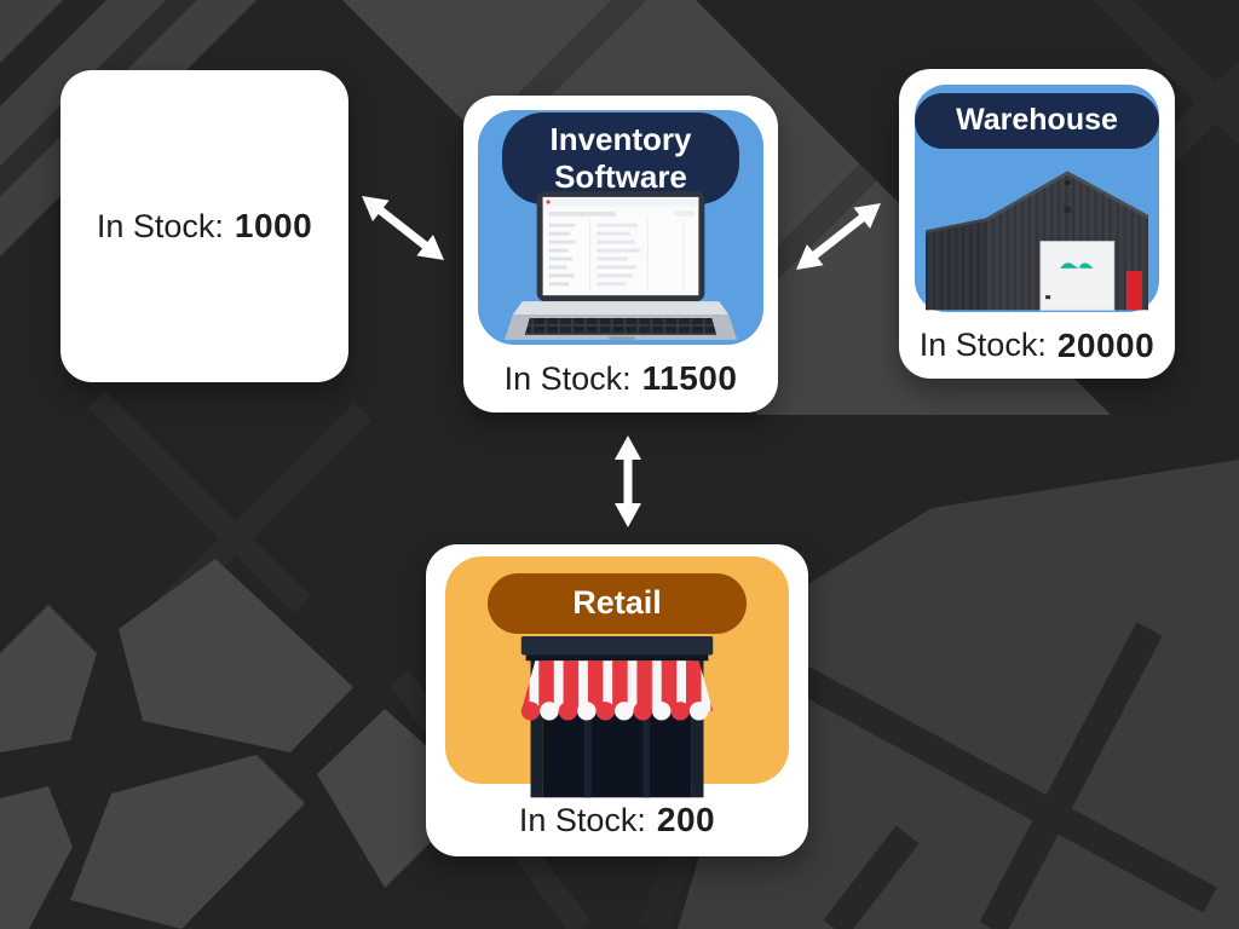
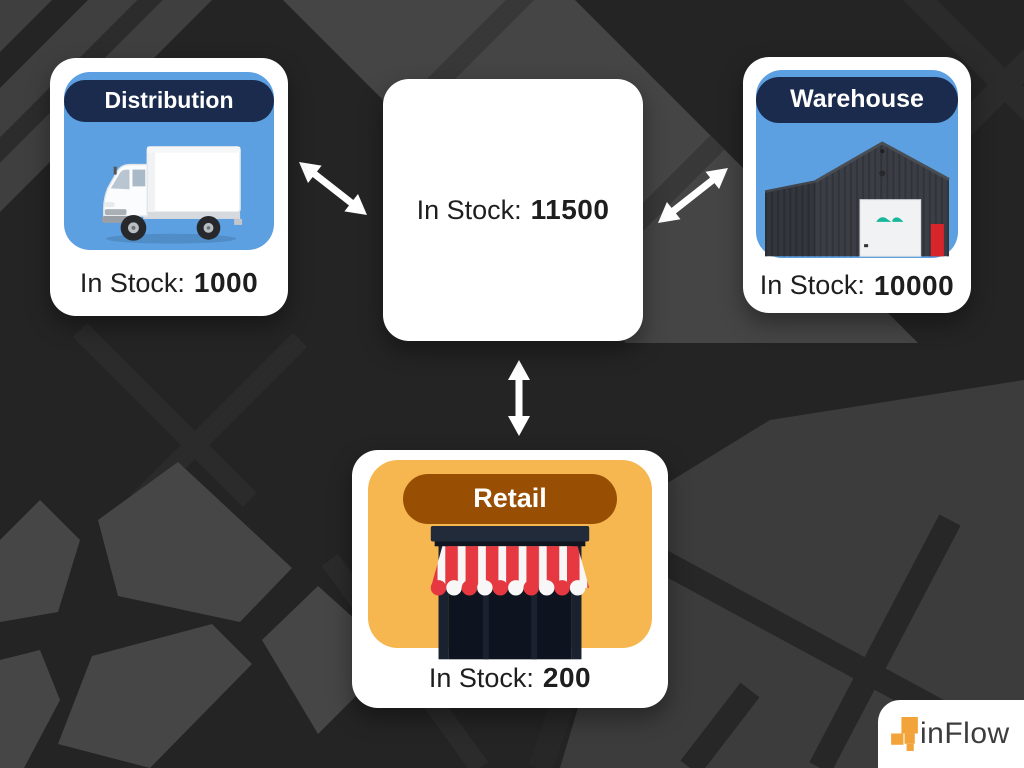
+ Distribution
  In Stock:
  1000
- Inventory Software
  In Stock:
  11500
  Warehouse
  In Stock:
- 20000
+ 10000
  Retail
  In Stock:
  200
+ inFlow
